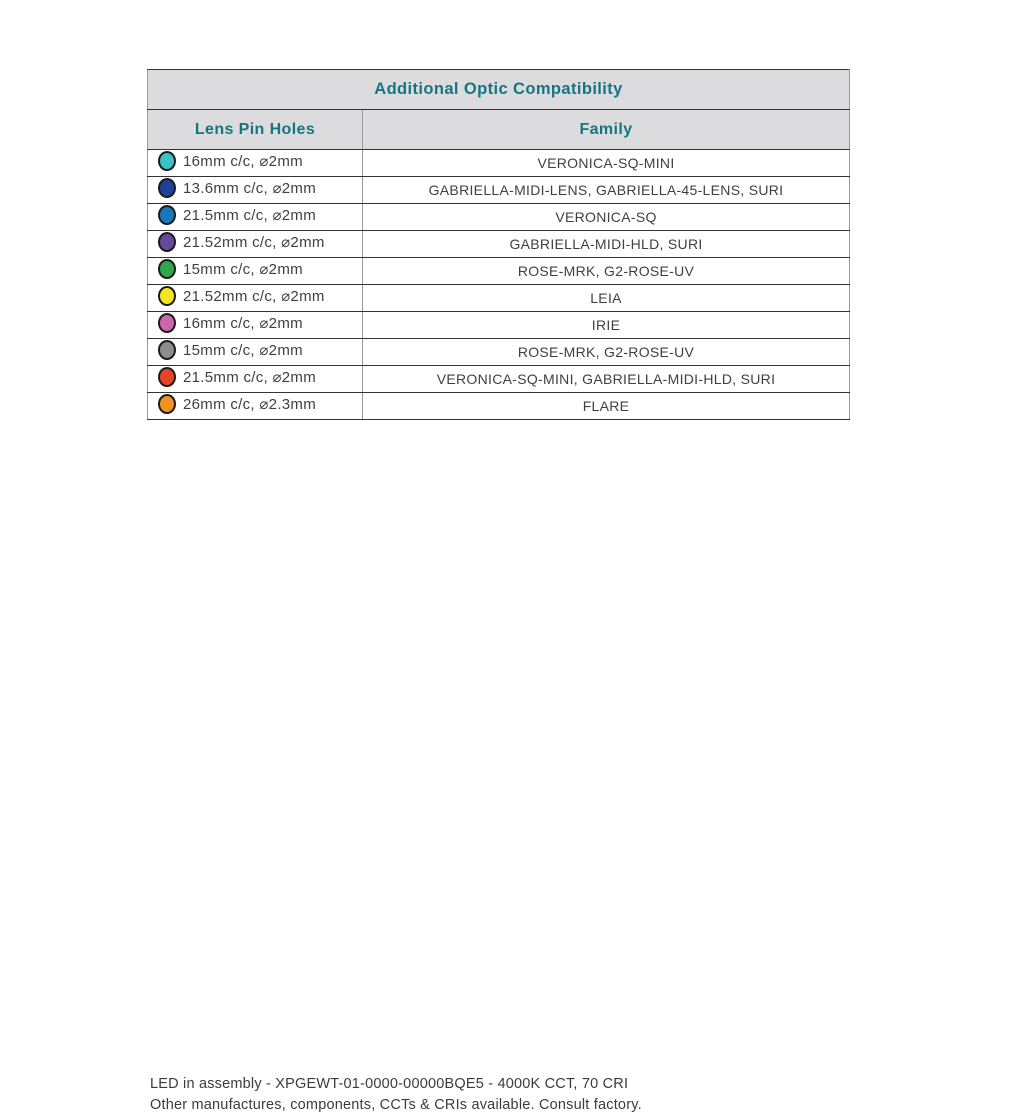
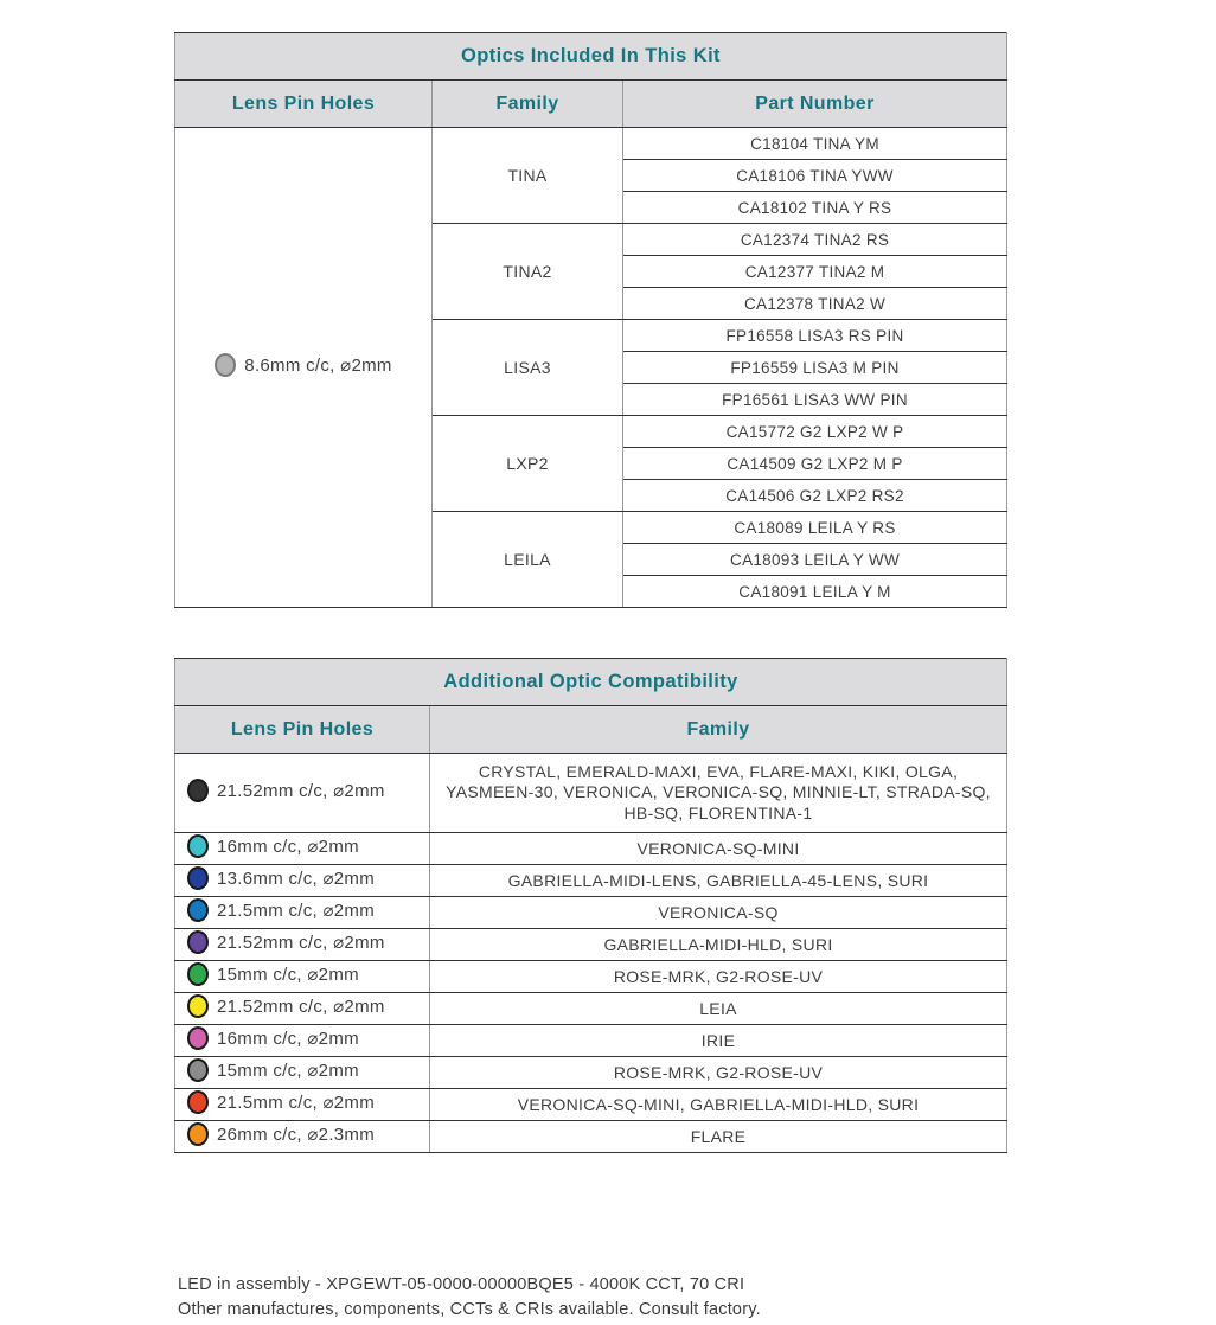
+ Optics Included In This Kit
+ Lens Pin Holes	Family	Part Number
+ 8.6mm c/c, ⌀2mm	TINA	C18104 TINA YM
+ CA18106 TINA YWW
+ CA18102 TINA Y RS
+ TINA2	CA12374 TINA2 RS
+ CA12377 TINA2 M
+ CA12378 TINA2 W
+ LISA3	FP16558 LISA3 RS PIN
+ FP16559 LISA3 M PIN
+ FP16561 LISA3 WW PIN
+ LXP2	CA15772 G2 LXP2 W P
+ CA14509 G2 LXP2 M P
+ CA14506 G2 LXP2 RS2
+ LEILA	CA18089 LEILA Y RS
+ CA18093 LEILA Y WW
+ CA18091 LEILA Y M
  Additional Optic Compatibility
  Lens Pin Holes	Family
+ 21.52mm c/c, ⌀2mm	CRYSTAL, EMERALD-MAXI, EVA, FLARE-MAXI, KIKI, OLGA, YASMEEN-30, VERONICA, VERONICA-SQ, MINNIE-LT, STRADA-SQ, HB-SQ, FLORENTINA-1
  16mm c/c, ⌀2mm	VERONICA-SQ-MINI
  13.6mm c/c, ⌀2mm	GABRIELLA-MIDI-LENS, GABRIELLA-45-LENS, SURI
  21.5mm c/c, ⌀2mm	VERONICA-SQ
  21.52mm c/c, ⌀2mm	GABRIELLA-MIDI-HLD, SURI
  15mm c/c, ⌀2mm	ROSE-MRK, G2-ROSE-UV
  21.52mm c/c, ⌀2mm	LEIA
  16mm c/c, ⌀2mm	IRIE
  15mm c/c, ⌀2mm	ROSE-MRK, G2-ROSE-UV
  21.5mm c/c, ⌀2mm	VERONICA-SQ-MINI, GABRIELLA-MIDI-HLD, SURI
  26mm c/c, ⌀2.3mm	FLARE
- LED in assembly - XPGEWT-01-0000-00000BQE5 - 4000K CCT, 70 CRI
+ LED in assembly - XPGEWT-05-0000-00000BQE5 - 4000K CCT, 70 CRI
  Other manufactures, components, CCTs & CRIs available. Consult factory.
